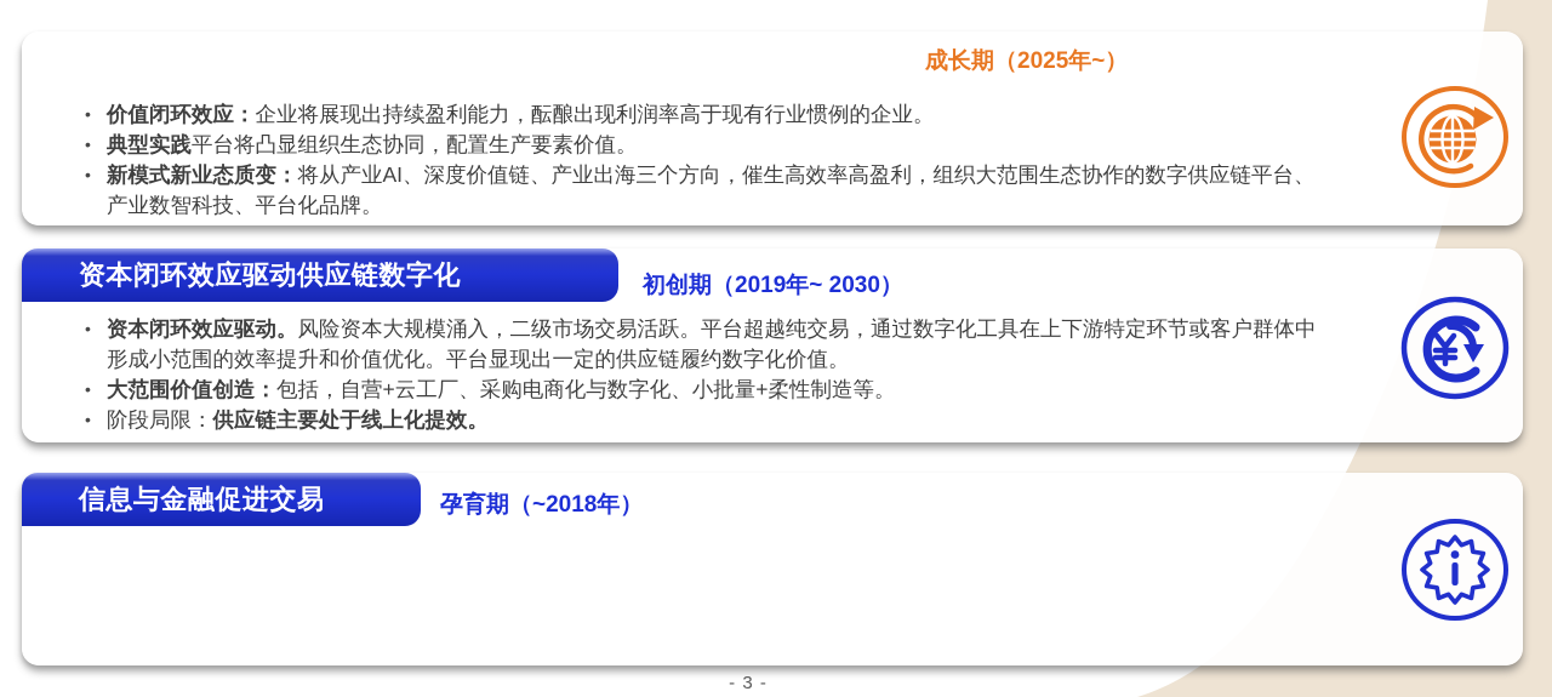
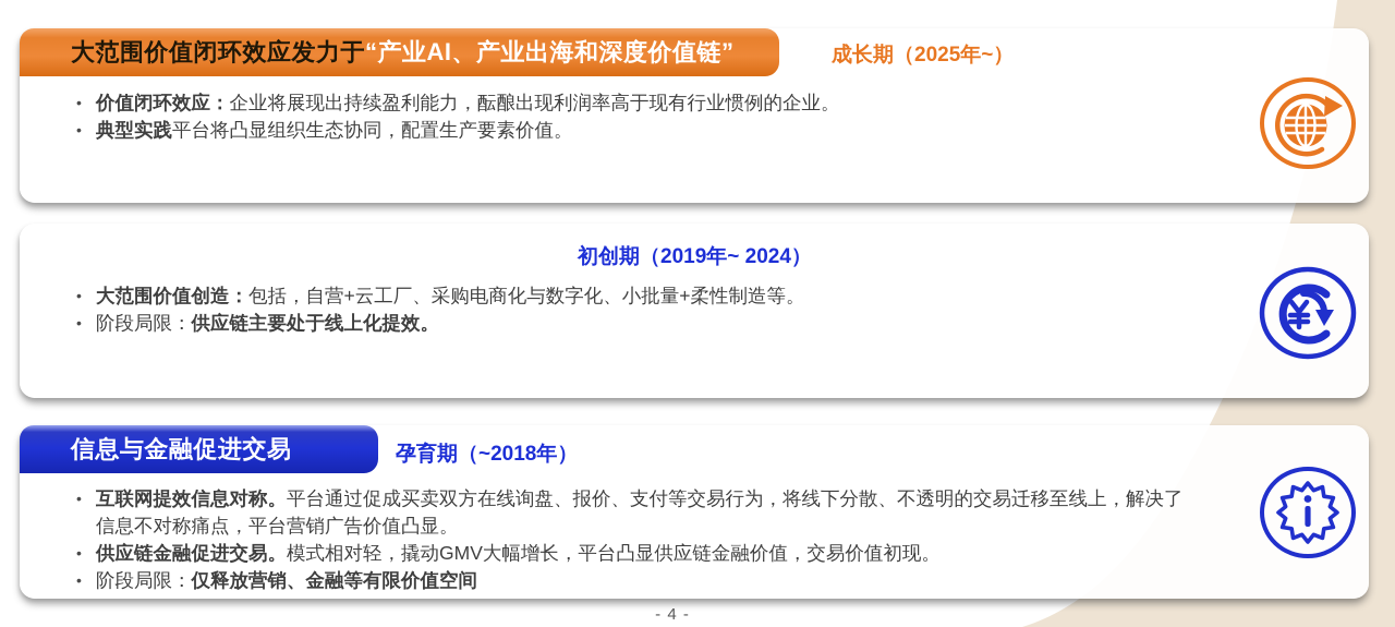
+ 大范围价值闭环效应发力于“产业AI、产业出海和深度价值链”
  成长期（2025年~）
  价值闭环效应：企业将展现出持续盈利能力，酝酿出现利润率高于现有行业惯例的企业。
  典型实践平台将凸显组织生态协同，配置生产要素价值。
- 新模式新业态质变：将从产业AI、深度价值链、产业出海三个方向，催生高效率高盈利，组织大范围生态协作的数字供应链平台、产业数智科技、平台化品牌。
- 资本闭环效应驱动供应链数字化
- 初创期（2019年~ 2030）
+ 初创期（2019年~ 2024）
- 资本闭环效应驱动。风险资本大规模涌入，二级市场交易活跃。平台超越纯交易，通过数字化工具在上下游特定环节或客户群体中形成小范围的效率提升和价值优化。平台显现出一定的供应链履约数字化价值。
  大范围价值创造：包括，自营+云工厂、采购电商化与数字化、小批量+柔性制造等。
  阶段局限：供应链主要处于线上化提效。
  信息与金融促进交易
  孕育期（~2018年）
+ 互联网提效信息对称。平台通过促成买卖双方在线询盘、报价、支付等交易行为，将线下分散、不透明的交易迁移至线上，解决了信息不对称痛点，平台营销广告价值凸显。
+ 供应链金融促进交易。模式相对轻，撬动GMV大幅增长，平台凸显供应链金融价值，交易价值初现。
+ 阶段局限：仅释放营销、金融等有限价值空间
- - 3 -
+ - 4 -
